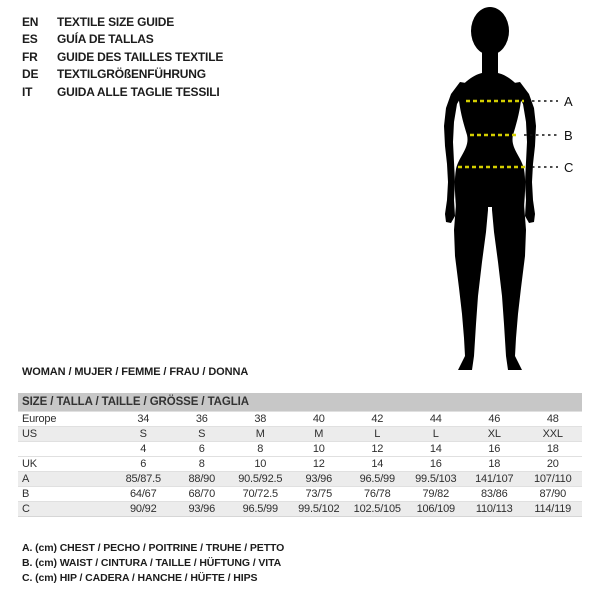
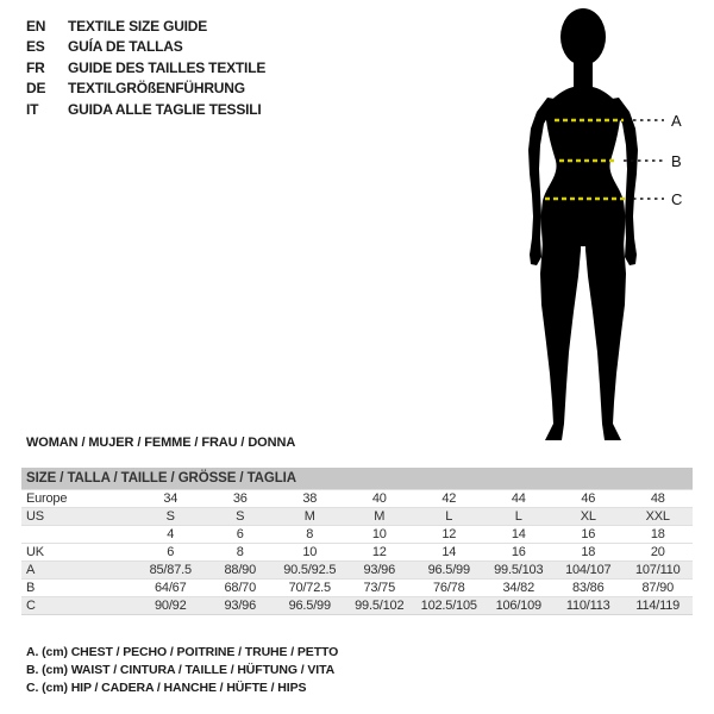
  EN
  TEXTILE SIZE GUIDE
  ES
  GUÍA DE TALLAS
  FR
  GUIDE DES TAILLES TEXTILE
  DE
  TEXTILGRÖßENFÜHRUNG
  IT
  GUIDA ALLE TAGLIE TESSILI
  A
  B
  C
  WOMAN / MUJER / FEMME / FRAU / DONNA
  SIZE / TALLA / TAILLE / GRÖSSE / TAGLIA
  Europe	34	36	38	40	42	44	46	48
  US	S	S	M	M	L	L	XL	XXL
  	4	6	8	10	12	14	16	18
  UK	6	8	10	12	14	16	18	20
- A	85/87.5	88/90	90.5/92.5	93/96	96.5/99	99.5/103	141/107	107/110
+ A	85/87.5	88/90	90.5/92.5	93/96	96.5/99	99.5/103	104/107	107/110
- B	64/67	68/70	70/72.5	73/75	76/78	79/82	83/86	87/90
+ B	64/67	68/70	70/72.5	73/75	76/78	34/82	83/86	87/90
  C	90/92	93/96	96.5/99	99.5/102	102.5/105	106/109	110/113	114/119
  A. (cm) CHEST / PECHO / POITRINE / TRUHE / PETTO
  B. (cm) WAIST / CINTURA / TAILLE / HÜFTUNG / VITA
  C. (cm) HIP / CADERA / HANCHE / HÜFTE / HIPS
